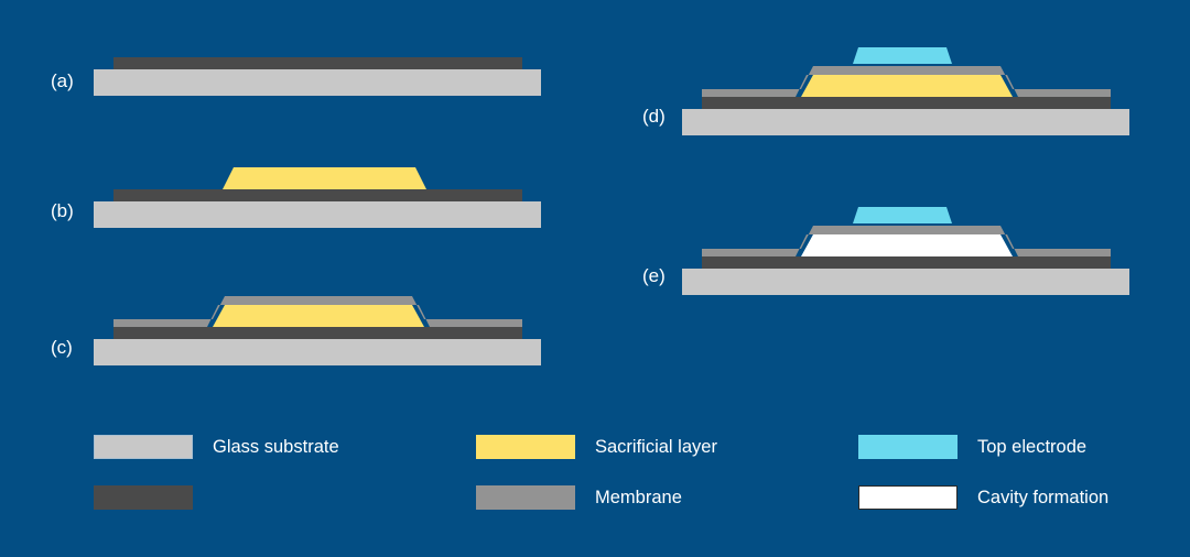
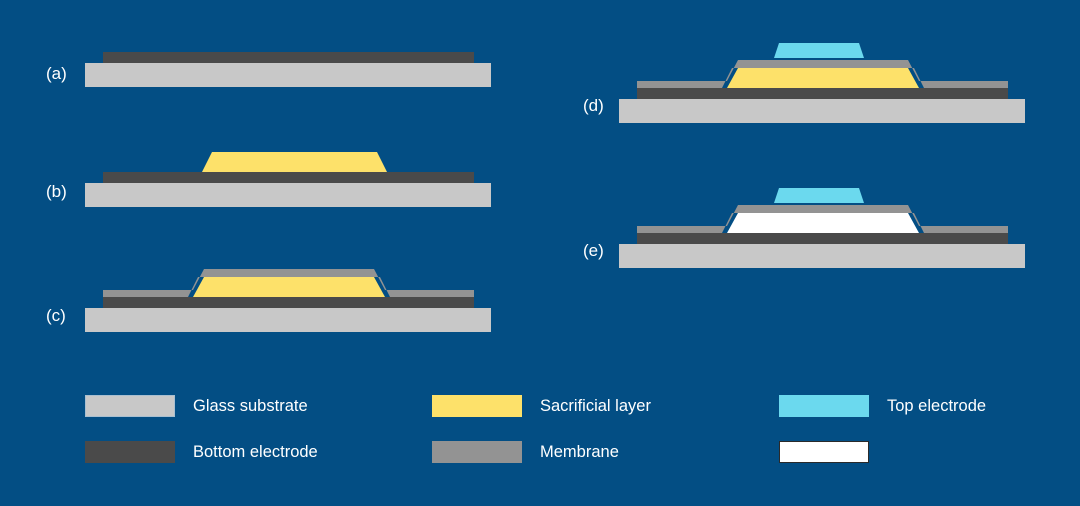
  (a)
  (b)
  (c)
  (d)
  (e)
  Glass substrate
+ Bottom electrode
  Sacrificial layer
  Membrane
  Top electrode
- Cavity formation
